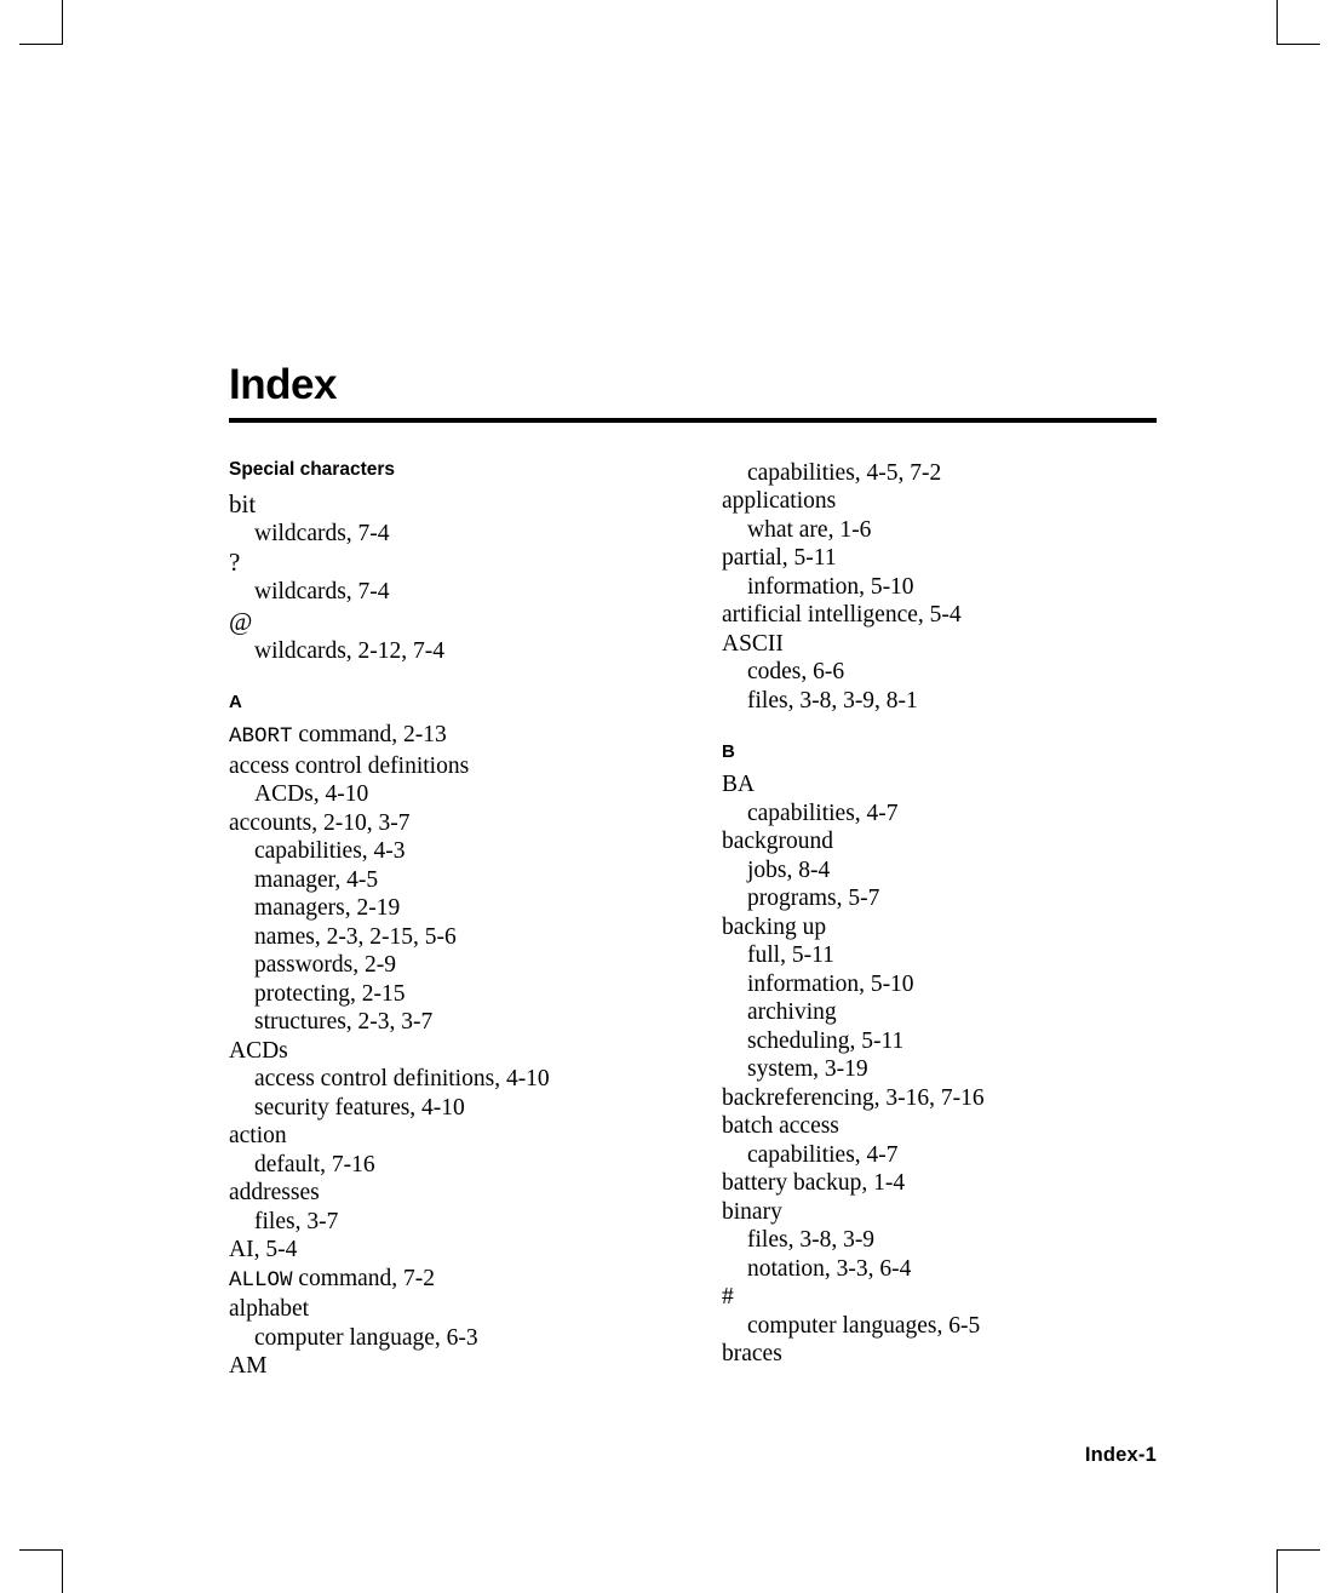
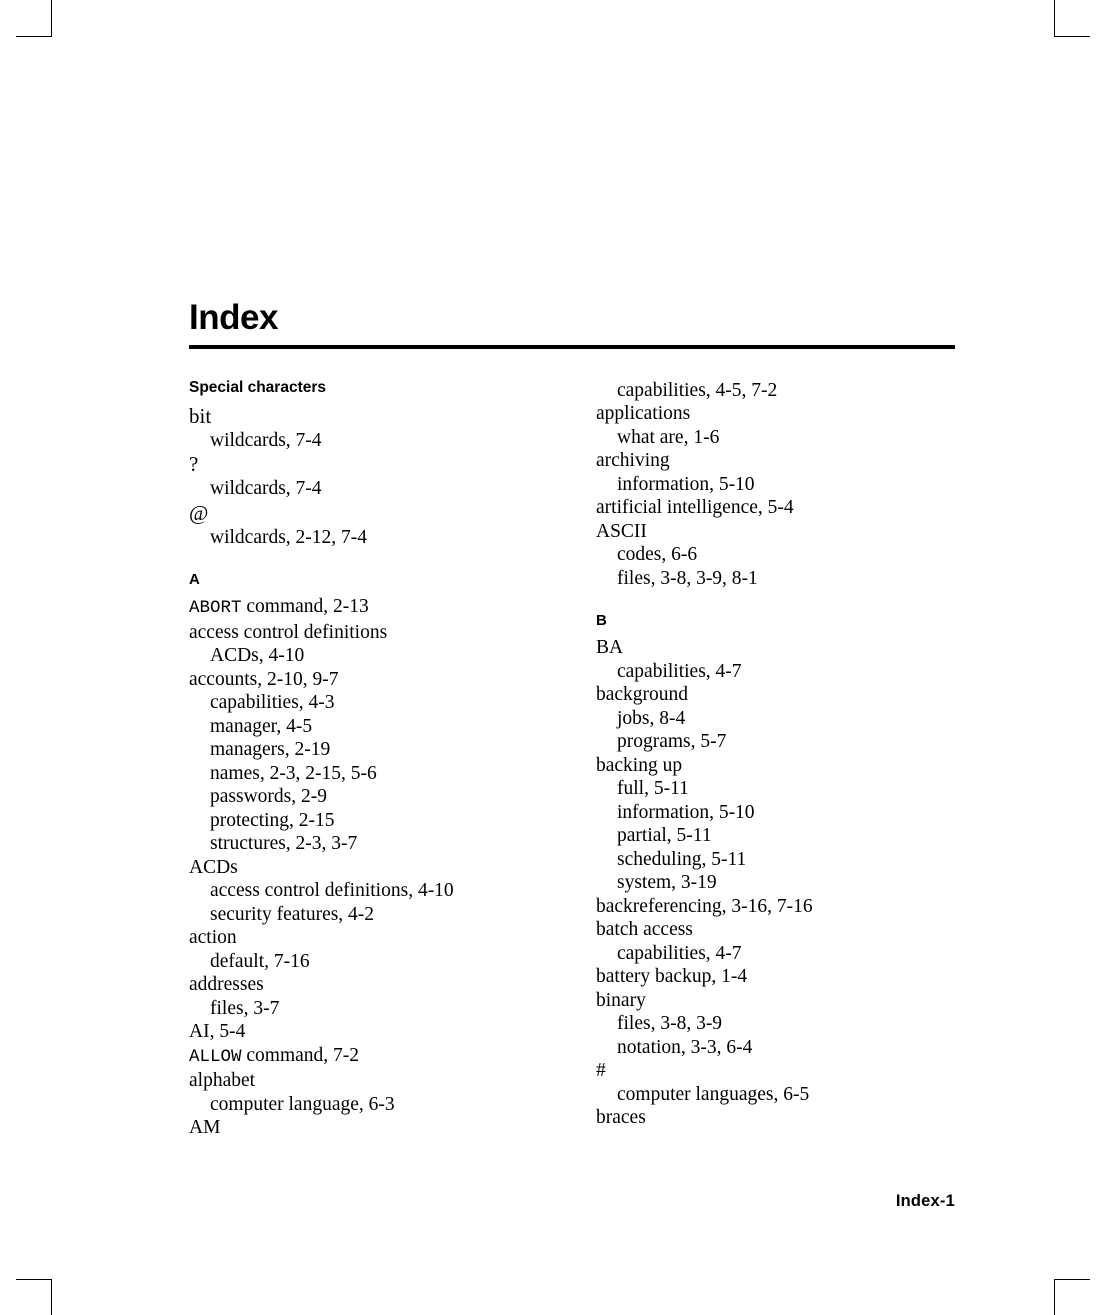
  Index
  Special characters
  bit
  wildcards, 7-4
  ?
  wildcards, 7-4
  @
  wildcards, 2-12, 7-4
  A
  ABORT command, 2-13
  access control definitions
  ACDs, 4-10
- accounts, 2-10, 3-7
+ accounts, 2-10, 9-7
  capabilities, 4-3
  manager, 4-5
  managers, 2-19
  names, 2-3, 2-15, 5-6
  passwords, 2-9
  protecting, 2-15
  structures, 2-3, 3-7
  ACDs
  access control definitions, 4-10
- security features, 4-10
+ security features, 4-2
  action
  default, 7-16
  addresses
  files, 3-7
  AI, 5-4
  ALLOW command, 7-2
  alphabet
  computer language, 6-3
  AM
  capabilities, 4-5, 7-2
  applications
  what are, 1-6
- partial, 5-11
+ archiving
  information, 5-10
  artificial intelligence, 5-4
  ASCII
  codes, 6-6
  files, 3-8, 3-9, 8-1
  B
  BA
  capabilities, 4-7
  background
  jobs, 8-4
  programs, 5-7
  backing up
  full, 5-11
  information, 5-10
- archiving
+ partial, 5-11
  scheduling, 5-11
  system, 3-19
  backreferencing, 3-16, 7-16
  batch access
  capabilities, 4-7
  battery backup, 1-4
  binary
  files, 3-8, 3-9
  notation, 3-3, 6-4
  #
  computer languages, 6-5
  braces
  Index-1
